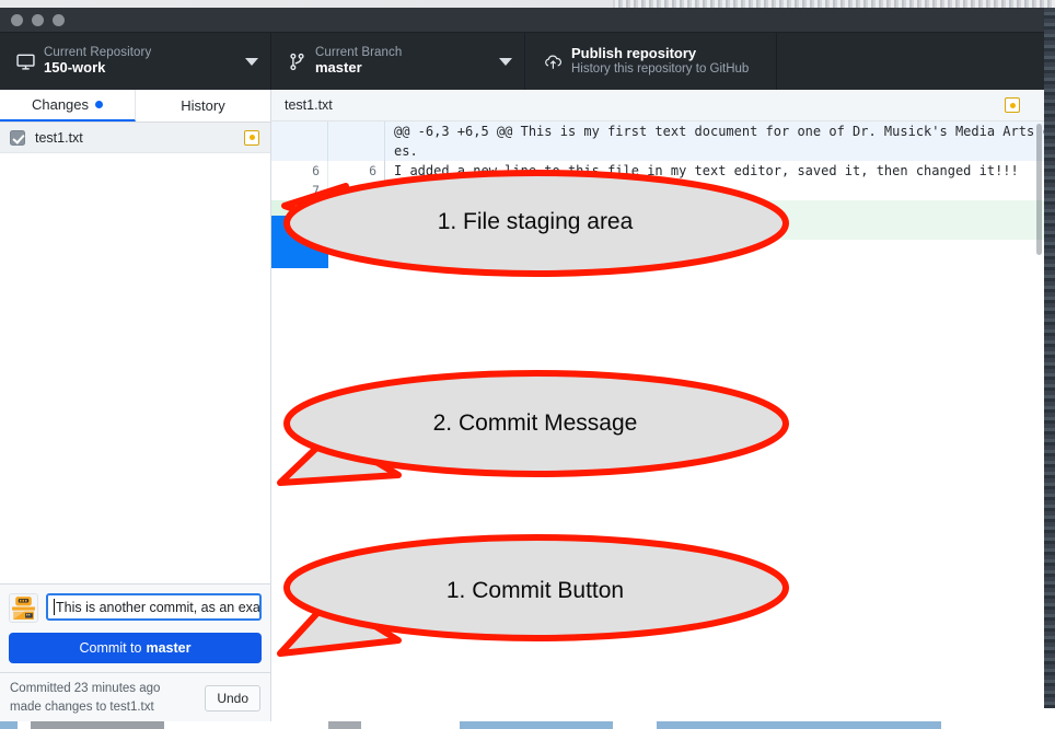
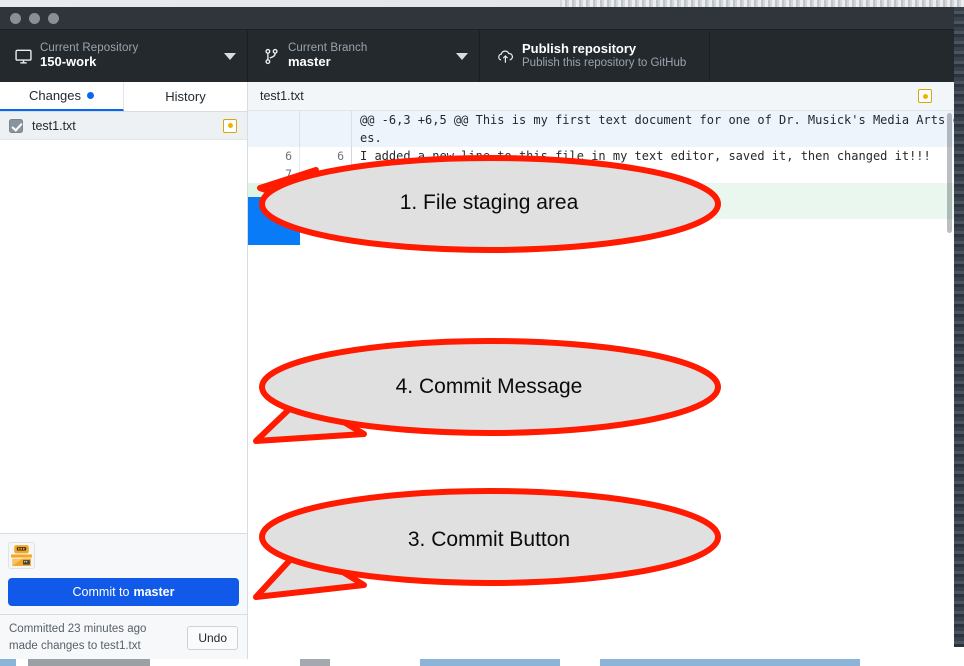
  Current Repository
  150-work
  Current Branch
  master
  Publish repository
- History this repository to GitHub
+ Publish this repository to GitHub
  Changes
  History
  test1.txt
- This is another commit, as an exa
  Commit to
  master
  Committed 23 minutes ago
  made changes to test1.txt
  Undo
  test1.txt
  @@ -6,3 +6,5 @@ This is my first text document for one of Dr. Musick's Media Arts
  es.
  6
  6
  I added a ns file in my text editor, saved it, then changed it!!!
  7
  1. File staging area
- 2. Commit Message
+ 4. Commit Message
- 1. Commit Button
+ 3. Commit Button
